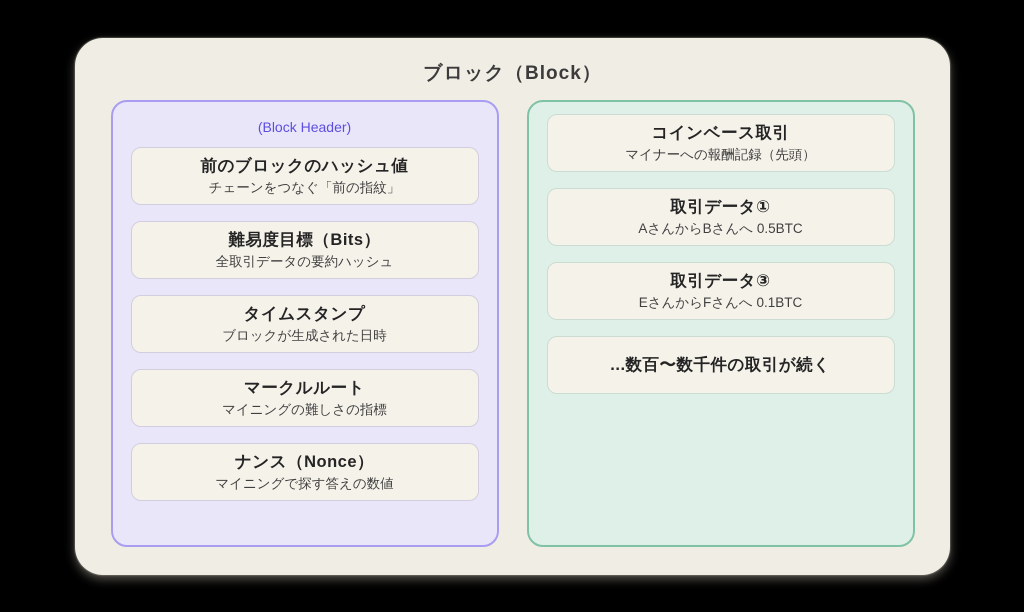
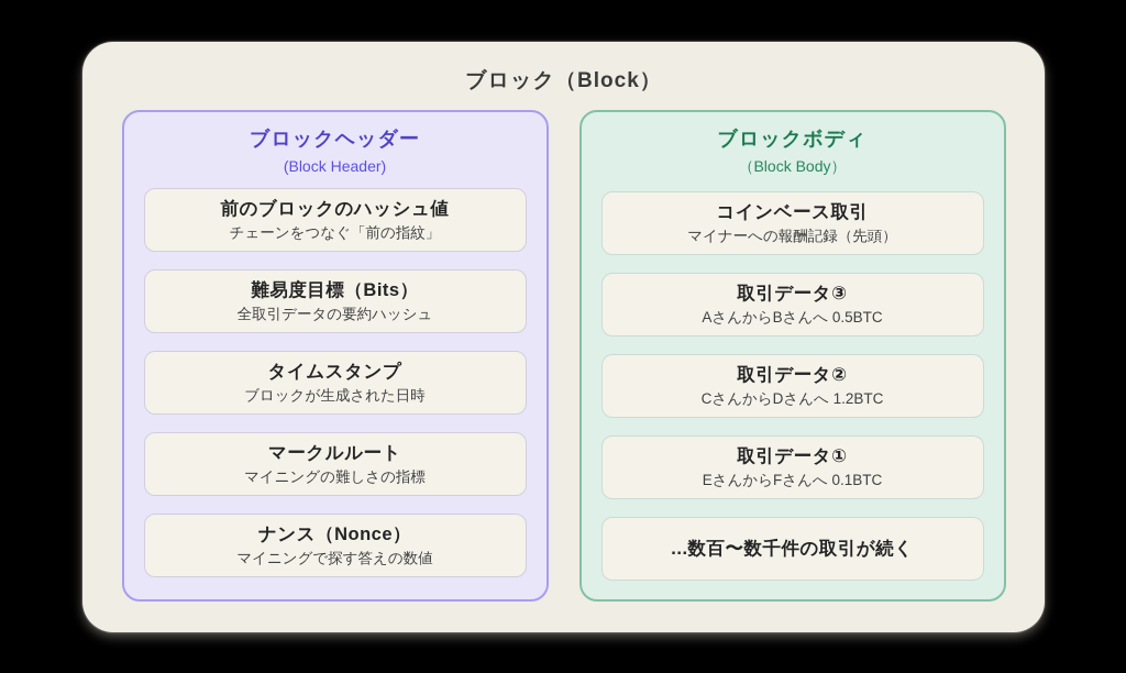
  ブロック（Block）
+ ブロックヘッダー
  (Block Header)
  前のブロックのハッシュ値
  チェーンをつなぐ「前の指紋」
  難易度目標（Bits）
  全取引データの要約ハッシュ
  タイムスタンプ
  ブロックが生成された日時
  マークルルート
  マイニングの難しさの指標
  ナンス（Nonce）
  マイニングで探す答えの数値
+ ブロックボディ
+ （Block Body）
  コインベース取引
  マイナーへの報酬記録（先頭）
- 取引データ①
+ 取引データ③
  AさんからBさんへ 0.5BTC
+ 取引データ②
+ CさんからDさんへ 1.2BTC
- 取引データ③
+ 取引データ①
  EさんからFさんへ 0.1BTC
  ...数百〜数千件の取引が続く
